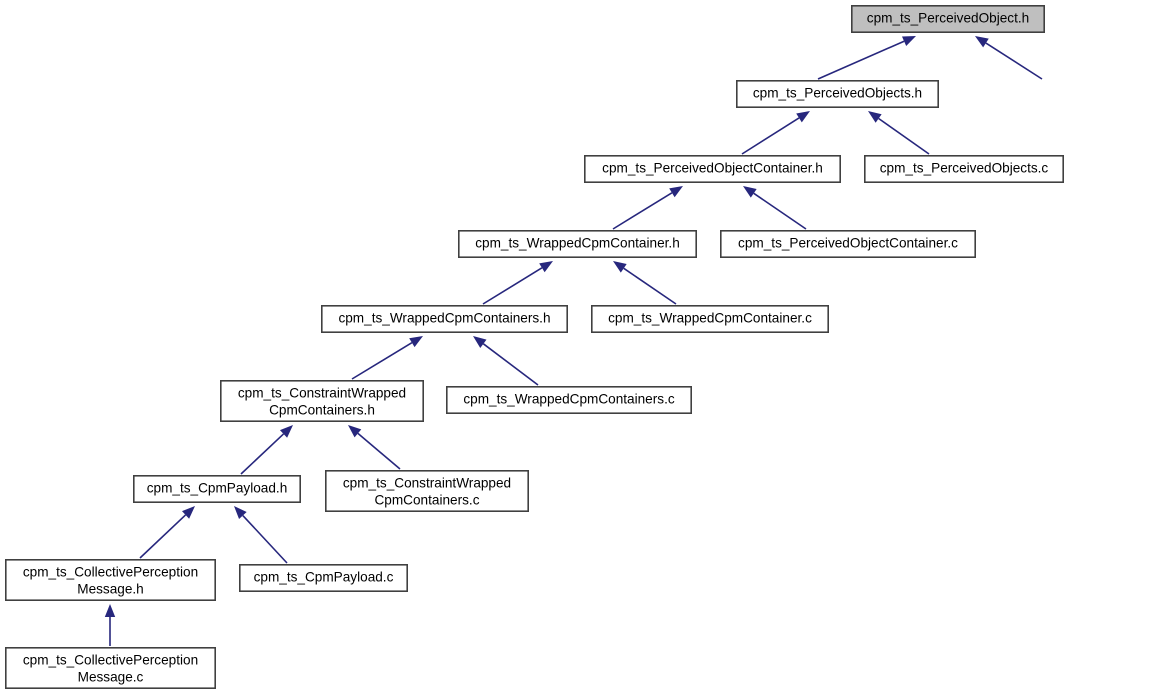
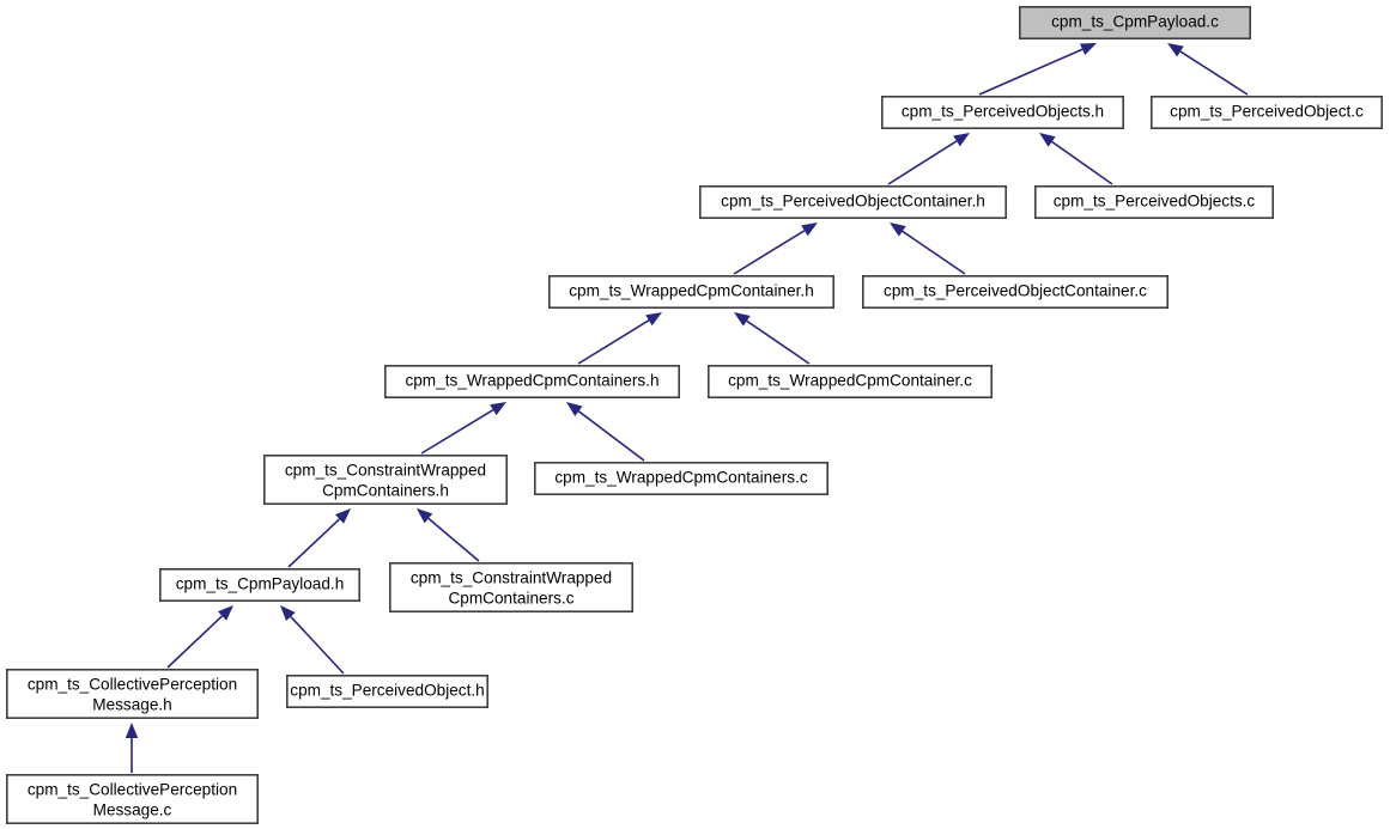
- cpm_ts_PerceivedObject.h
+ cpm_ts_CpmPayload.c
  cpm_ts_PerceivedObjects.h
+ cpm_ts_PerceivedObject.c
  cpm_ts_PerceivedObjectContainer.h
  cpm_ts_PerceivedObjects.c
  cpm_ts_WrappedCpmContainer.h
  cpm_ts_PerceivedObjectContainer.c
  cpm_ts_WrappedCpmContainers.h
  cpm_ts_WrappedCpmContainer.c
  cpm_ts_ConstraintWrapped
  CpmContainers.h
  cpm_ts_WrappedCpmContainers.c
  cpm_ts_CpmPayload.h
  cpm_ts_ConstraintWrapped
  CpmContainers.c
  cpm_ts_CollectivePerception
  Message.h
- cpm_ts_CpmPayload.c
+ cpm_ts_PerceivedObject.h
  cpm_ts_CollectivePerception
  Message.c
